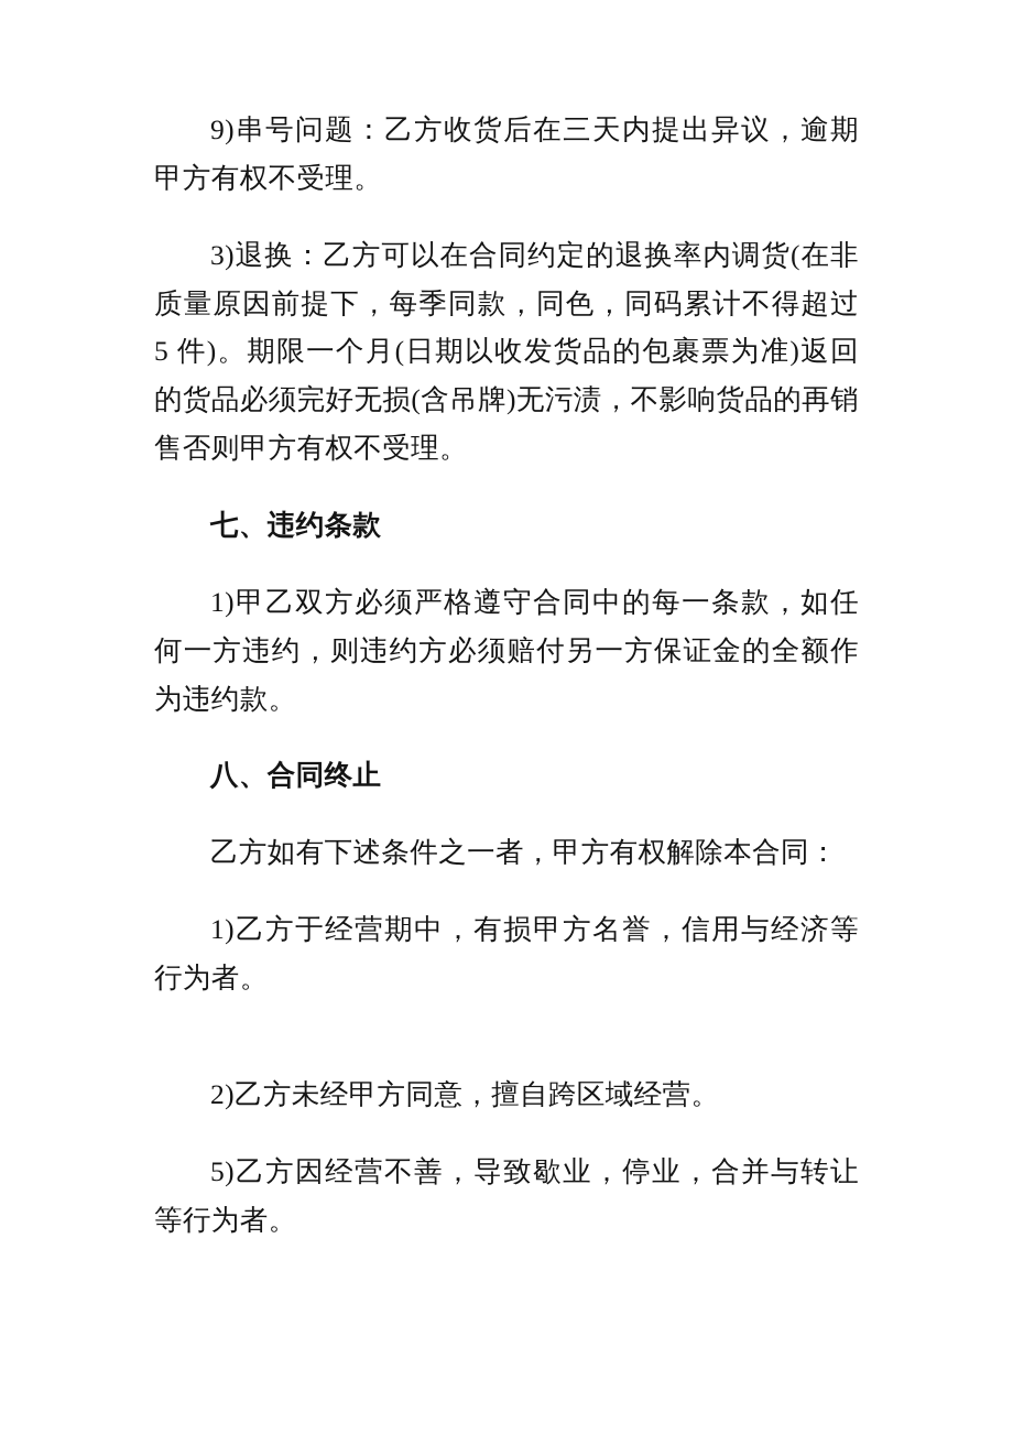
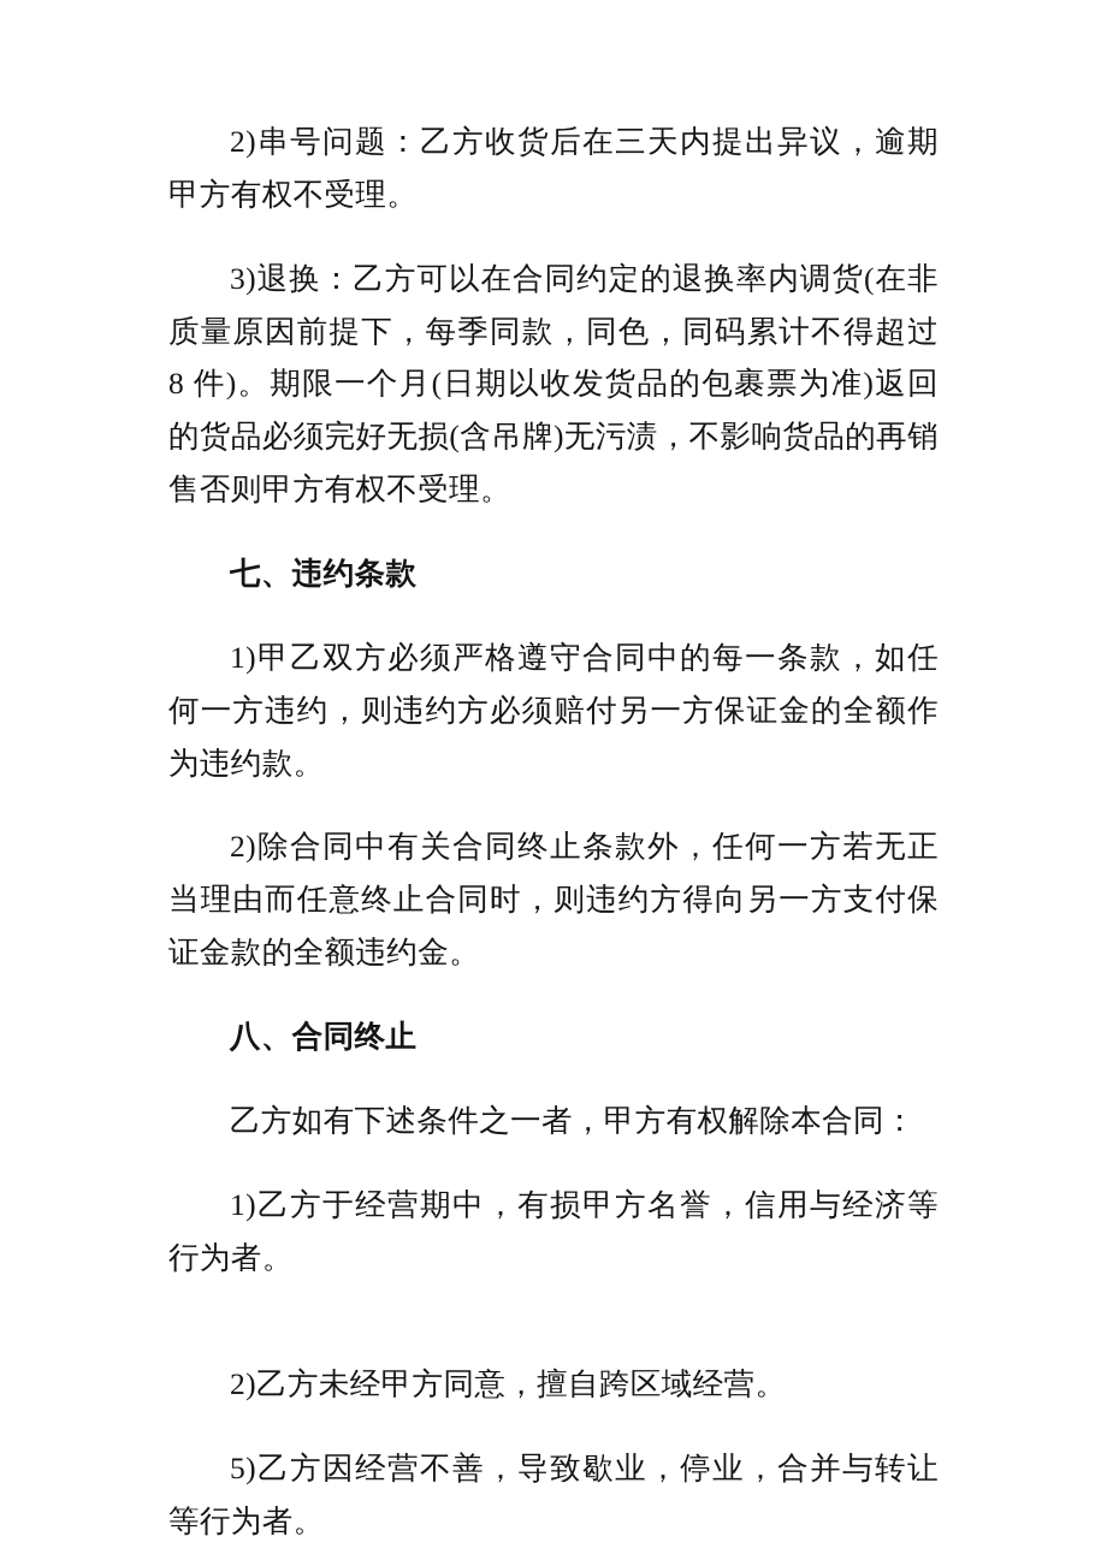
- 9)串号问题：乙方收货后在三天内提出异议，逾期甲方有权不受理。
+ 2)串号问题：乙方收货后在三天内提出异议，逾期甲方有权不受理。
- 3)退换：乙方可以在合同约定的退换率内调货(在非质量原因前提下，每季同款，同色，同码累计不得超过 5 件)。期限一个月(日期以收发货品的包裹票为准)返回的货品必须完好无损(含吊牌)无污渍，不影响货品的再销售否则甲方有权不受理。
+ 3)退换：乙方可以在合同约定的退换率内调货(在非质量原因前提下，每季同款，同色，同码累计不得超过 8 件)。期限一个月(日期以收发货品的包裹票为准)返回的货品必须完好无损(含吊牌)无污渍，不影响货品的再销售否则甲方有权不受理。
  七、违约条款
  1)甲乙双方必须严格遵守合同中的每一条款，如任何一方违约，则违约方必须赔付另一方保证金的全额作为违约款。
+ 2)除合同中有关合同终止条款外，任何一方若无正当理由而任意终止合同时，则违约方得向另一方支付保证金款的全额违约金。
  八、合同终止
  乙方如有下述条件之一者，甲方有权解除本合同：
  1)乙方于经营期中，有损甲方名誉，信用与经济等行为者。
  2)乙方未经甲方同意，擅自跨区域经营。
  5)乙方因经营不善，导致歇业，停业，合并与转让等行为者。
